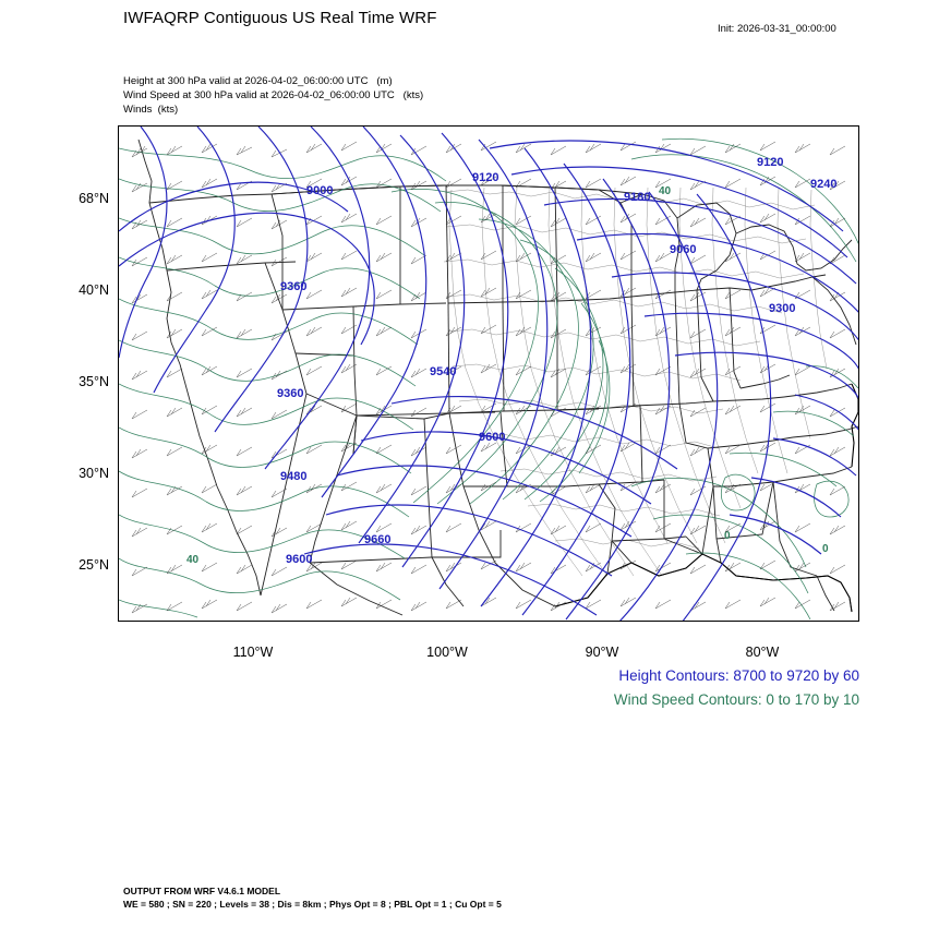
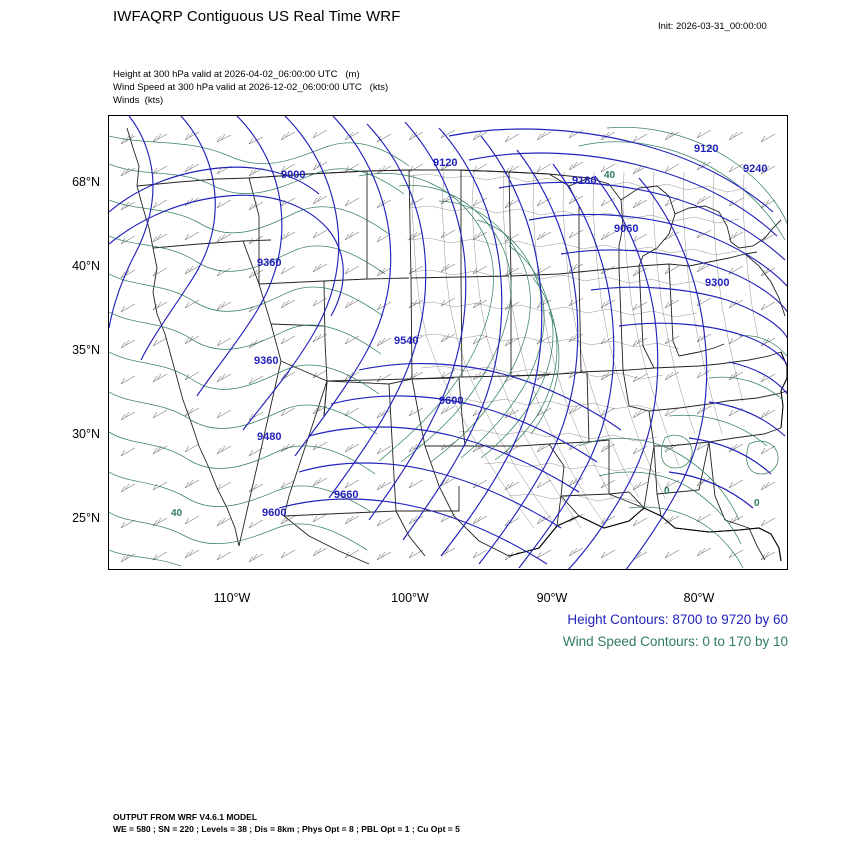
  IWFAQRP Contiguous US Real Time WRF
  Init: 2026-03-31_00:00:00
  Height at 300 hPa valid at 2026-04-02_06:00:00 UTC (m)
- Wind Speed at 300 hPa valid at 2026-04-02_06:00:00 UTC (kts)
+ Wind Speed at 300 hPa valid at 2026-12-02_06:00:00 UTC (kts)
  Winds (kts)
  68°N
  40°N
  35°N
  30°N
  25°N
  110°W
  100°W
  90°W
  80°W
  40
  40
  0
  0
  9000
  9120
  9120
  9240
  9180
  9060
  9360
  9300
  9360
  9540
  9600
  9480
  9600
  9660
  Height Contours: 8700 to 9720 by 60
  Wind Speed Contours: 0 to 170 by 10
  OUTPUT FROM WRF V4.6.1 MODEL
  WE = 580 ; SN = 220 ; Levels = 38 ; Dis = 8km ; Phys Opt = 8 ; PBL Opt = 1 ; Cu Opt = 5
